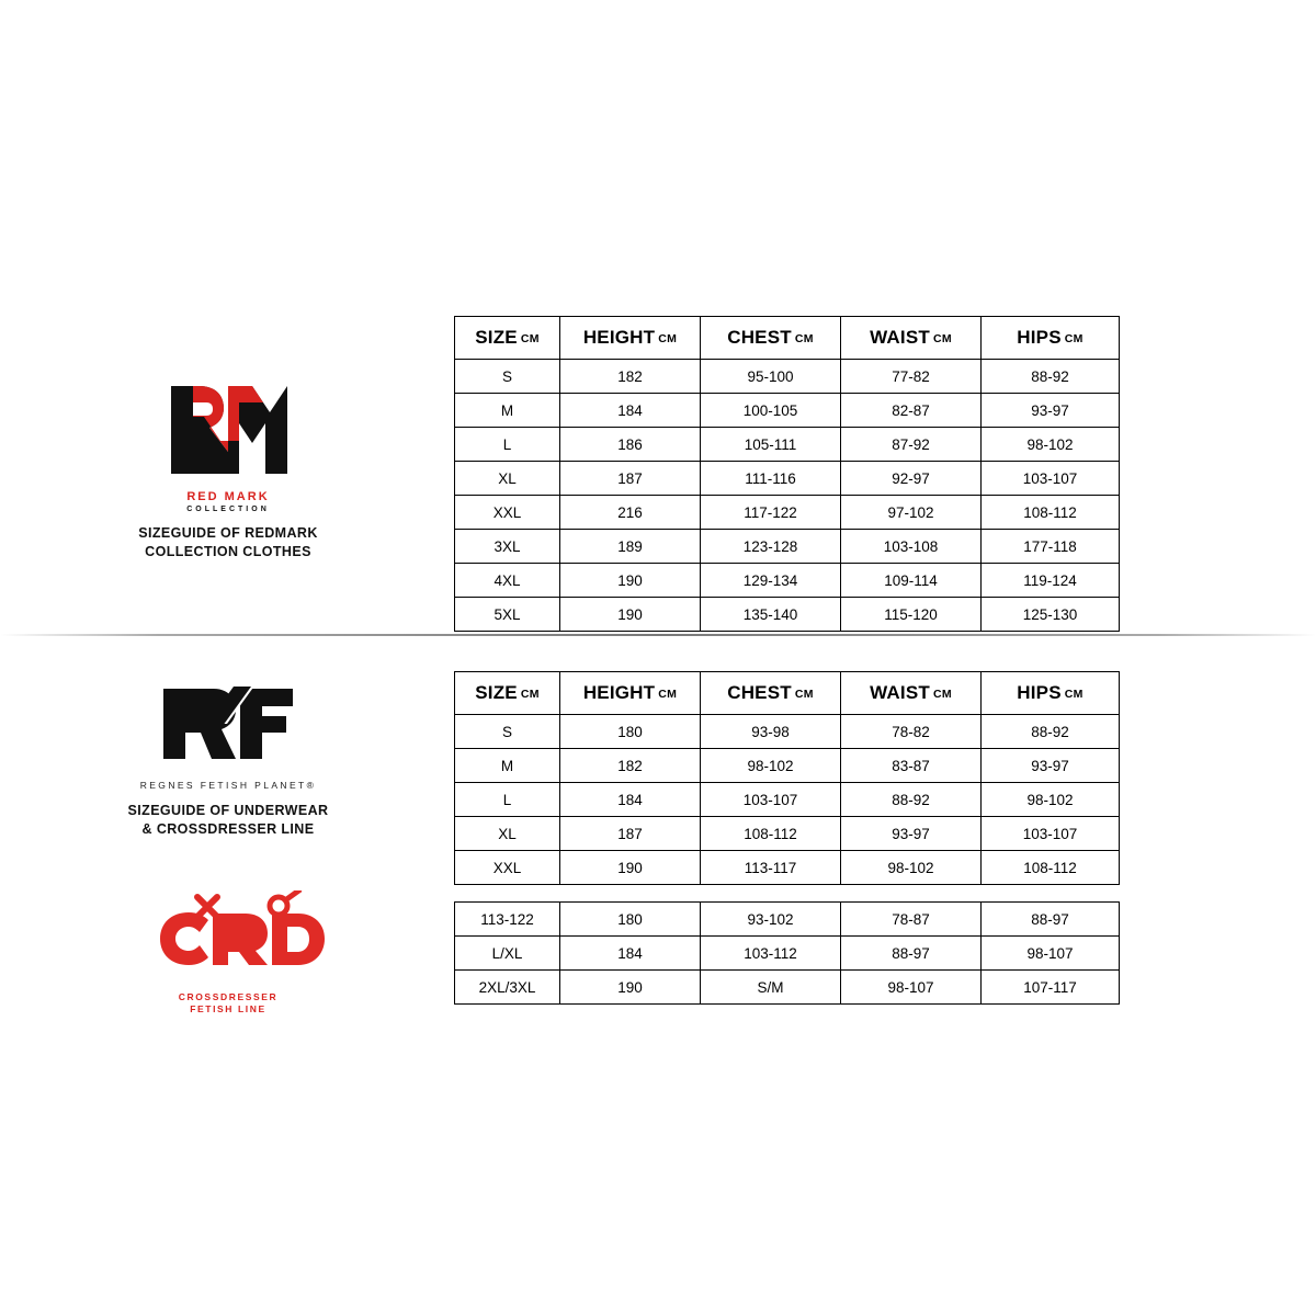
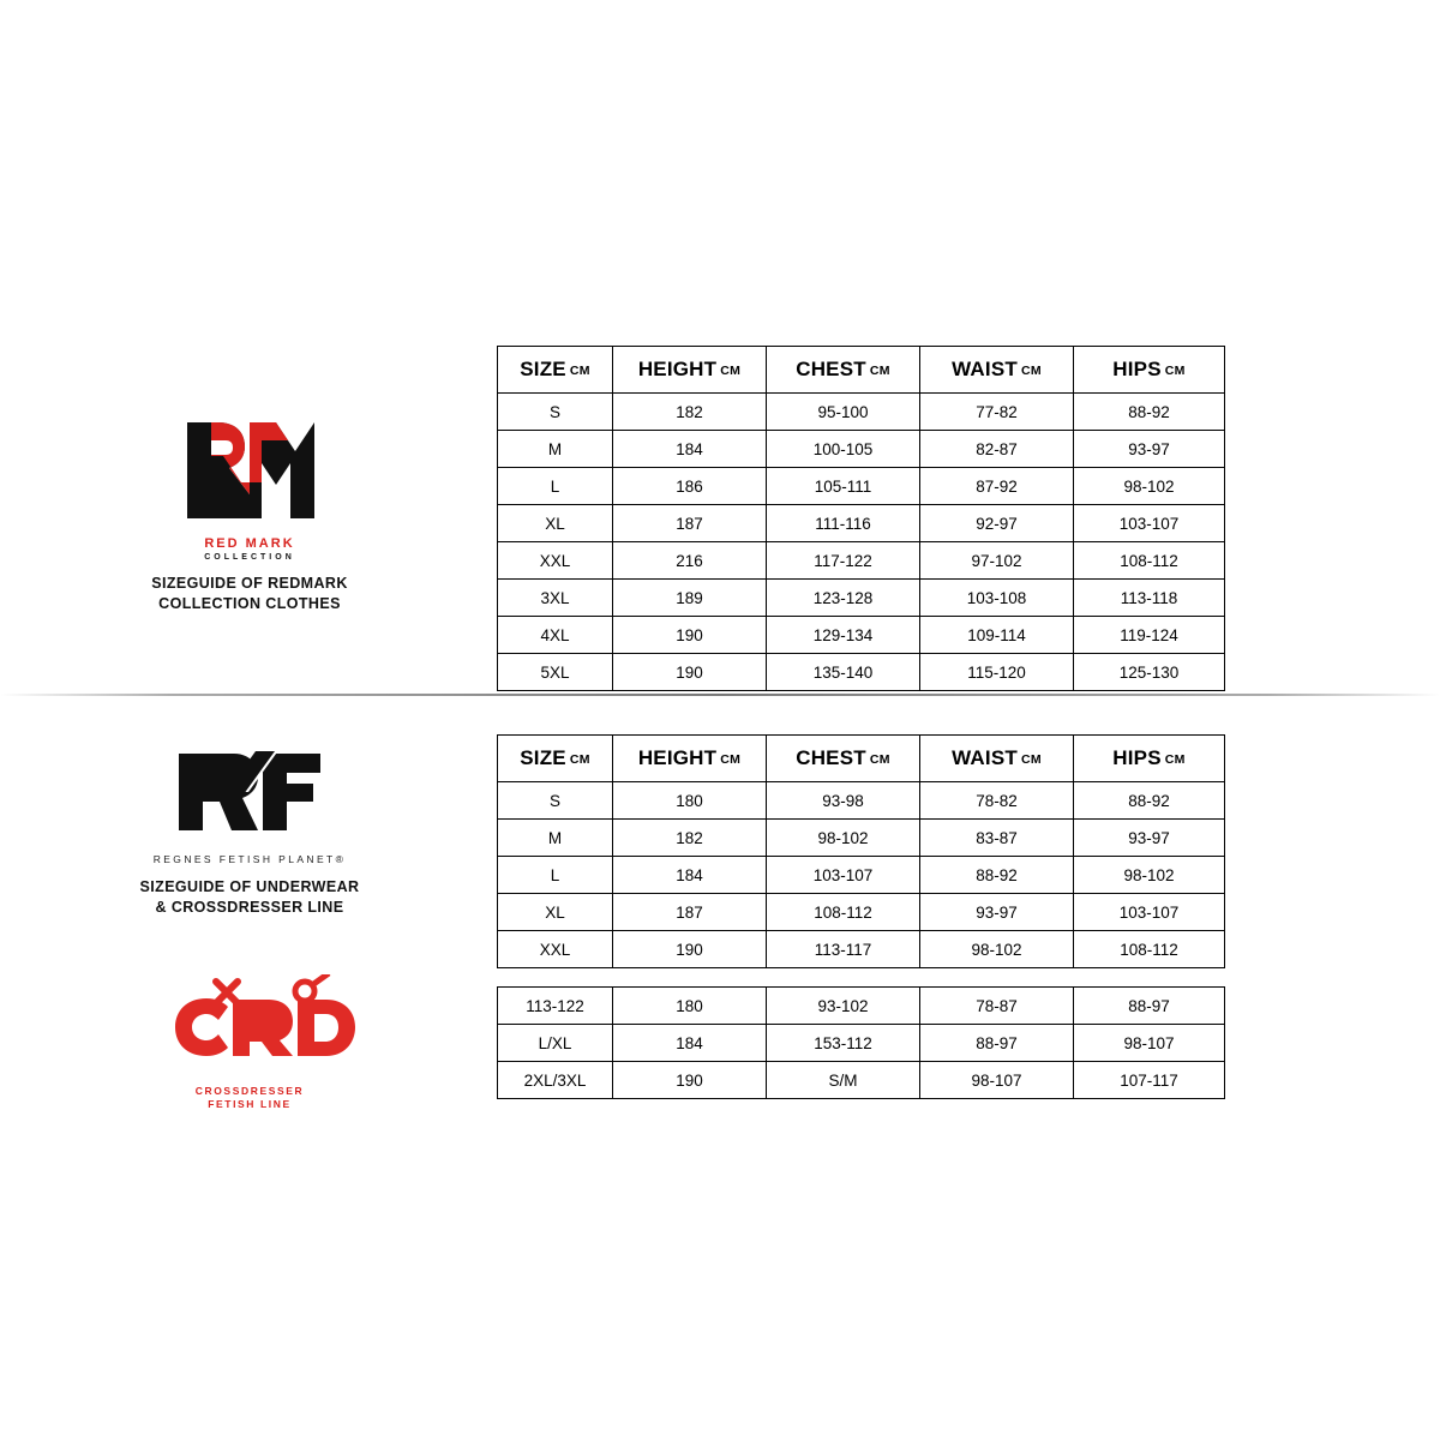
  RED MARK
  SIZEGUIDE OF REDMARK
  COLLECTION CLOTHES
  SIZE CM	HEIGHT CM	CHEST CM	WAIST CM	HIPS CM
  S	182	95-100	77-82	88-92
  M	184	100-105	82-87	93-97
  L	186	105-111	87-92	98-102
  XL	187	111-116	92-97	103-107
  XXL	216	117-122	97-102	108-112
- 3XL	189	123-128	103-108	177-118
+ 3XL	189	123-128	103-108	113-118
  4XL	190	129-134	109-114	119-124
  5XL	190	135-140	115-120	125-130
  REGNES FETISH PLANET®
  SIZEGUIDE OF UNDERWEAR
  & CROSSDRESSER LINE
  SIZE CM	HEIGHT CM	CHEST CM	WAIST CM	HIPS CM
  S	180	93-98	78-82	88-92
  M	182	98-102	83-87	93-97
  L	184	103-107	88-92	98-102
  XL	187	108-112	93-97	103-107
  XXL	190	113-117	98-102	108-112
  CROSSDRESSER
  FETISH LINE
  113-122	180	93-102	78-87	88-97
- L/XL	184	103-112	88-97	98-107
+ L/XL	184	153-112	88-97	98-107
  2XL/3XL	190	S/M	98-107	107-117
